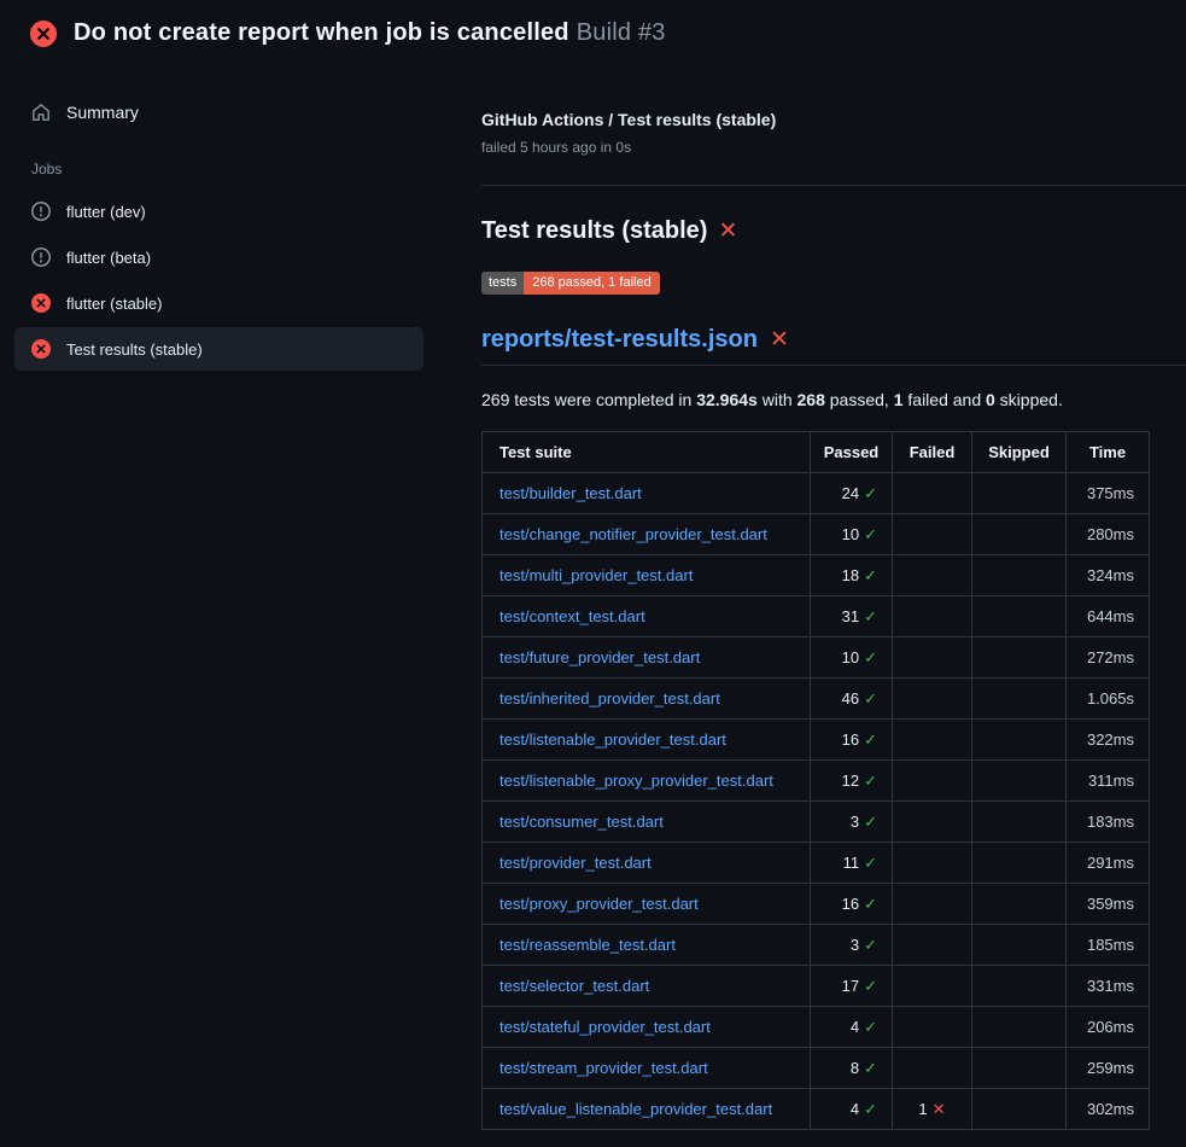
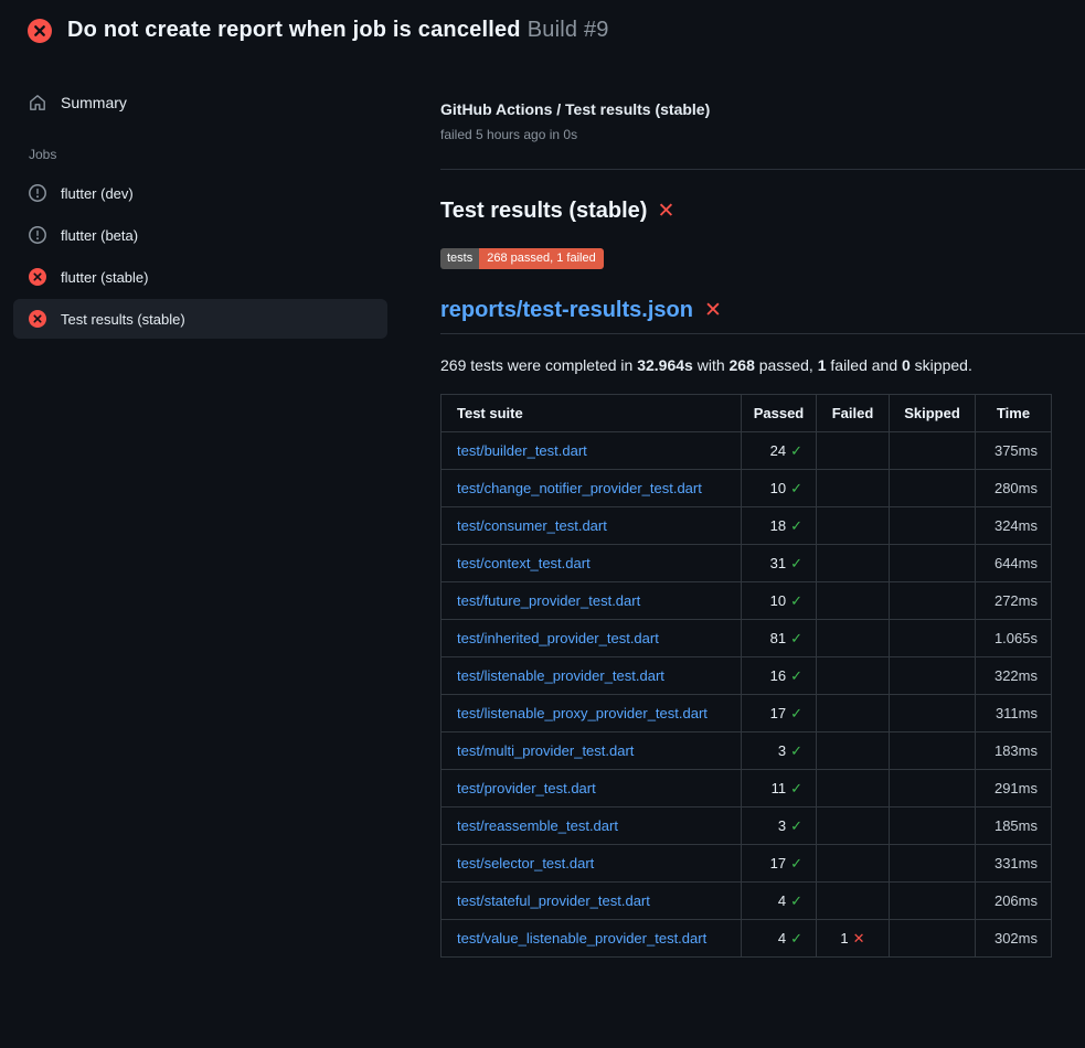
- Do not create report when job is cancelled Build #3
+ Do not create report when job is cancelled Build #9
  Summary
  Jobs
  flutter (dev)
  flutter (beta)
  flutter (stable)
  Test results (stable)
  GitHub Actions / Test results (stable)
  failed 5 hours ago in 0s
  Test results (stable)
  ✕
  tests
  268 passed, 1 failed
  reports/test-results.json
  ✕
  269 tests were completed in 32.964s with 268 passed, 1 failed and 0 skipped.
  Test suite	Passed	Failed	Skipped	Time
  test/builder_test.dart	24 ✓			375ms
  test/change_notifier_provider_test.dart	10 ✓			280ms
- test/multi_provider_test.dart	18 ✓			324ms
+ test/consumer_test.dart	18 ✓			324ms
  test/context_test.dart	31 ✓			644ms
  test/future_provider_test.dart	10 ✓			272ms
- test/inherited_provider_test.dart	46 ✓			1.065s
+ test/inherited_provider_test.dart	81 ✓			1.065s
  test/listenable_provider_test.dart	16 ✓			322ms
- test/listenable_proxy_provider_test.dart	12 ✓			311ms
+ test/listenable_proxy_provider_test.dart	17 ✓			311ms
- test/consumer_test.dart	3 ✓			183ms
+ test/multi_provider_test.dart	3 ✓			183ms
  test/provider_test.dart	11 ✓			291ms
- test/proxy_provider_test.dart	16 ✓			359ms
  test/reassemble_test.dart	3 ✓			185ms
  test/selector_test.dart	17 ✓			331ms
  test/stateful_provider_test.dart	4 ✓			206ms
- test/stream_provider_test.dart	8 ✓			259ms
  test/value_listenable_provider_test.dart	4 ✓	1 ✕		302ms
